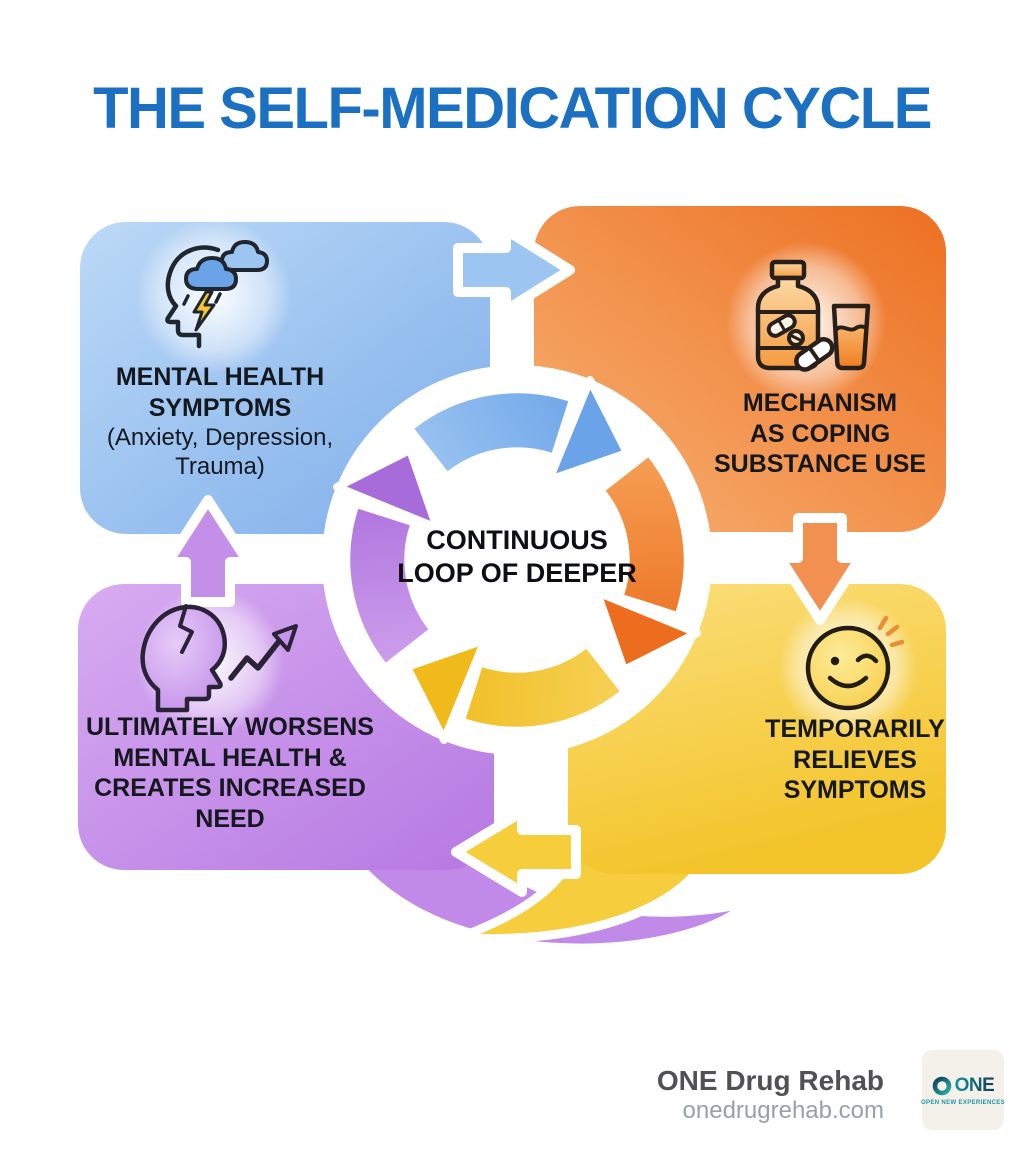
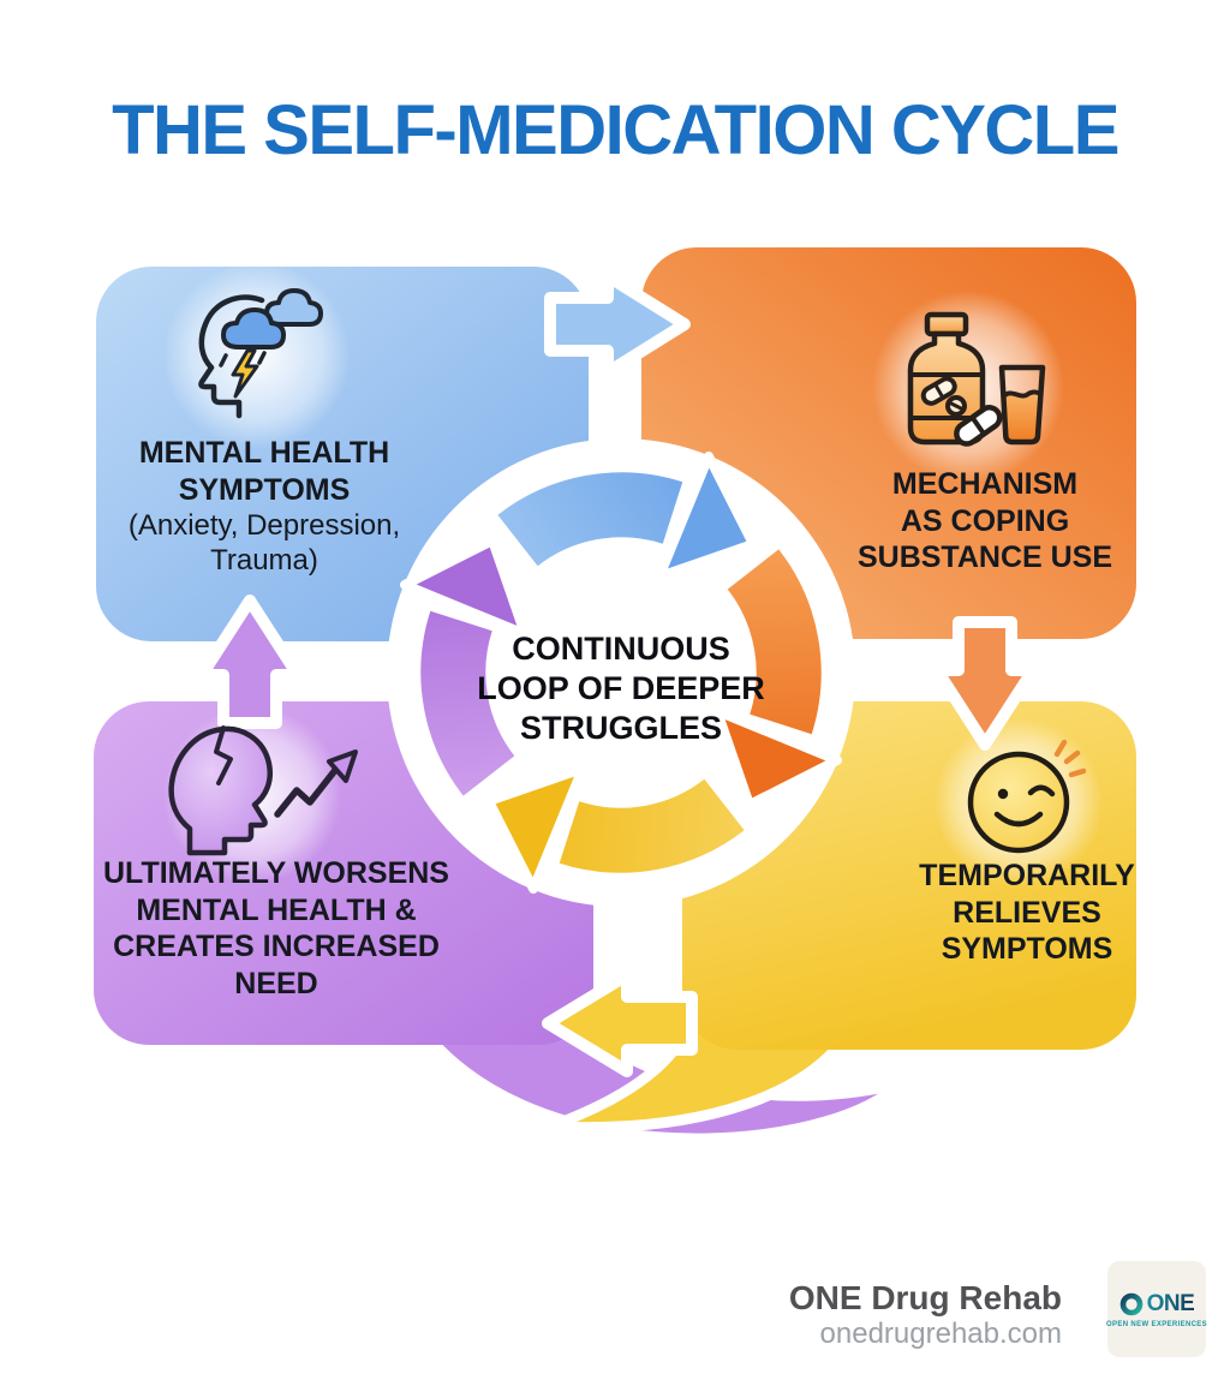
  THE SELF-MEDICATION CYCLE
  MENTAL HEALTH
  SYMPTOMS
  (Anxiety, Depression,
  Trauma)
  MECHANISM
  AS COPING
  SUBSTANCE USE
  TEMPORARILY
  RELIEVES
  SYMPTOMS
  ULTIMATELY WORSENS
  MENTAL HEALTH &
  CREATES INCREASED
  NEED
  CONTINUOUS
  LOOP OF DEEPER
+ STRUGGLES
  ONE Drug Rehab
  onedrugrehab.com
  ONE
